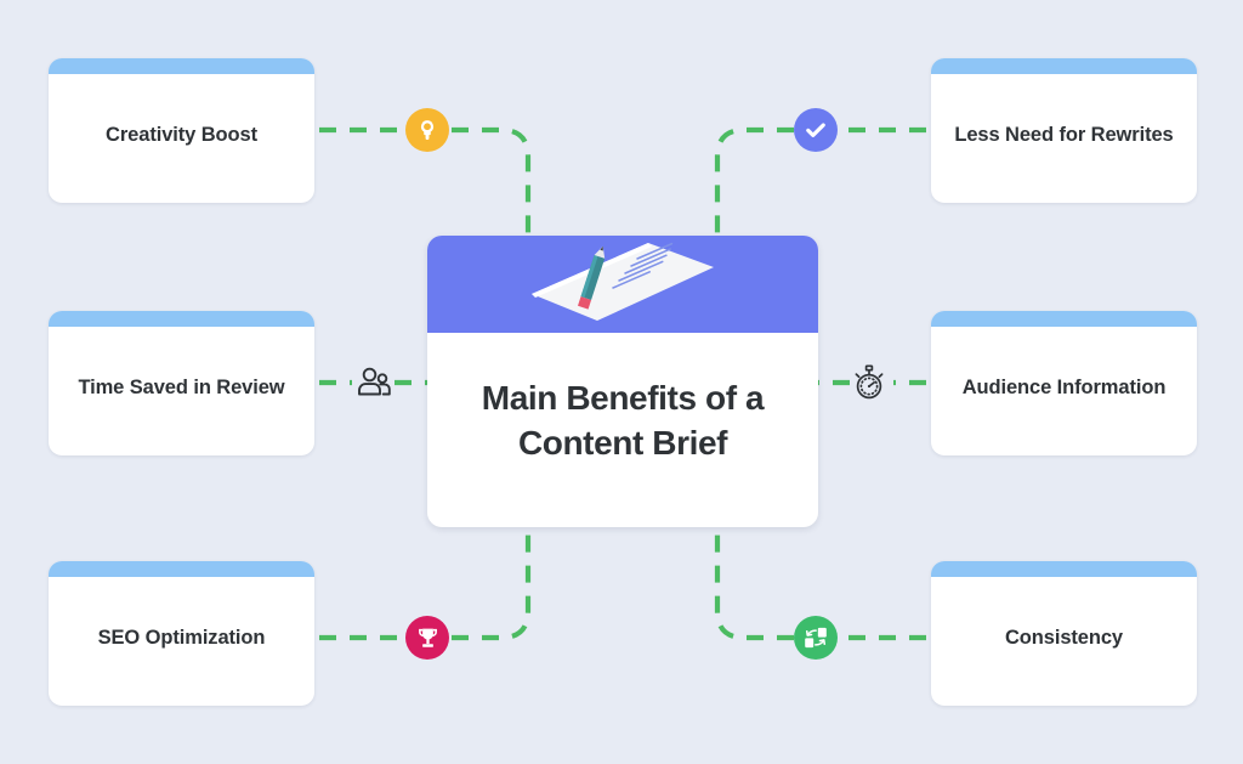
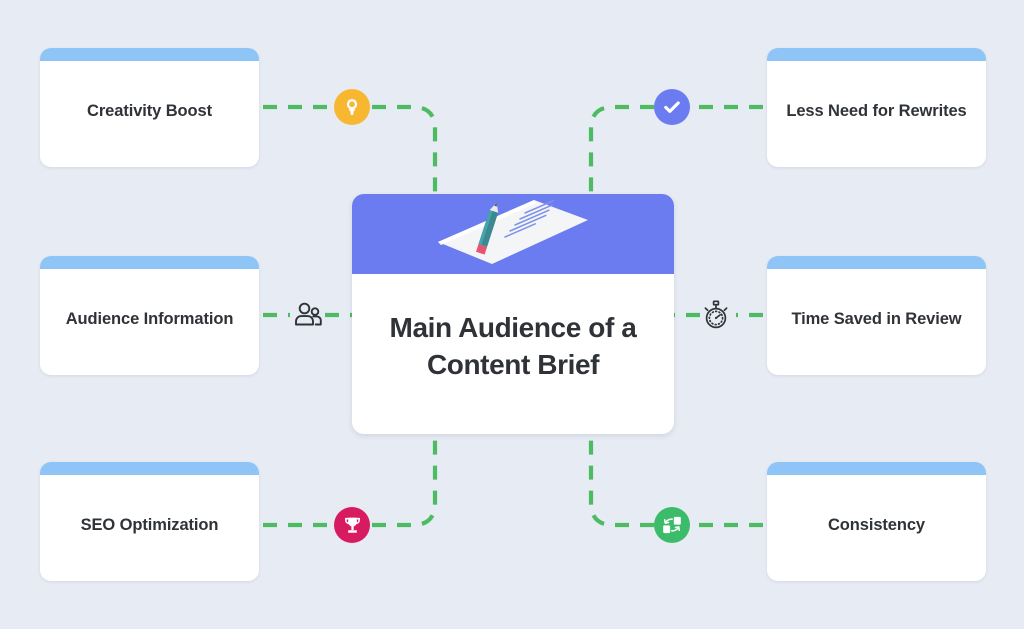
  Creativity Boost
- Time Saved in Review
+ Audience Information
  SEO Optimization
  Less Need for Rewrites
- Audience Information
+ Time Saved in Review
  Consistency
- Main Benefits of a Content Brief
+ Main Audience of a Content Brief
